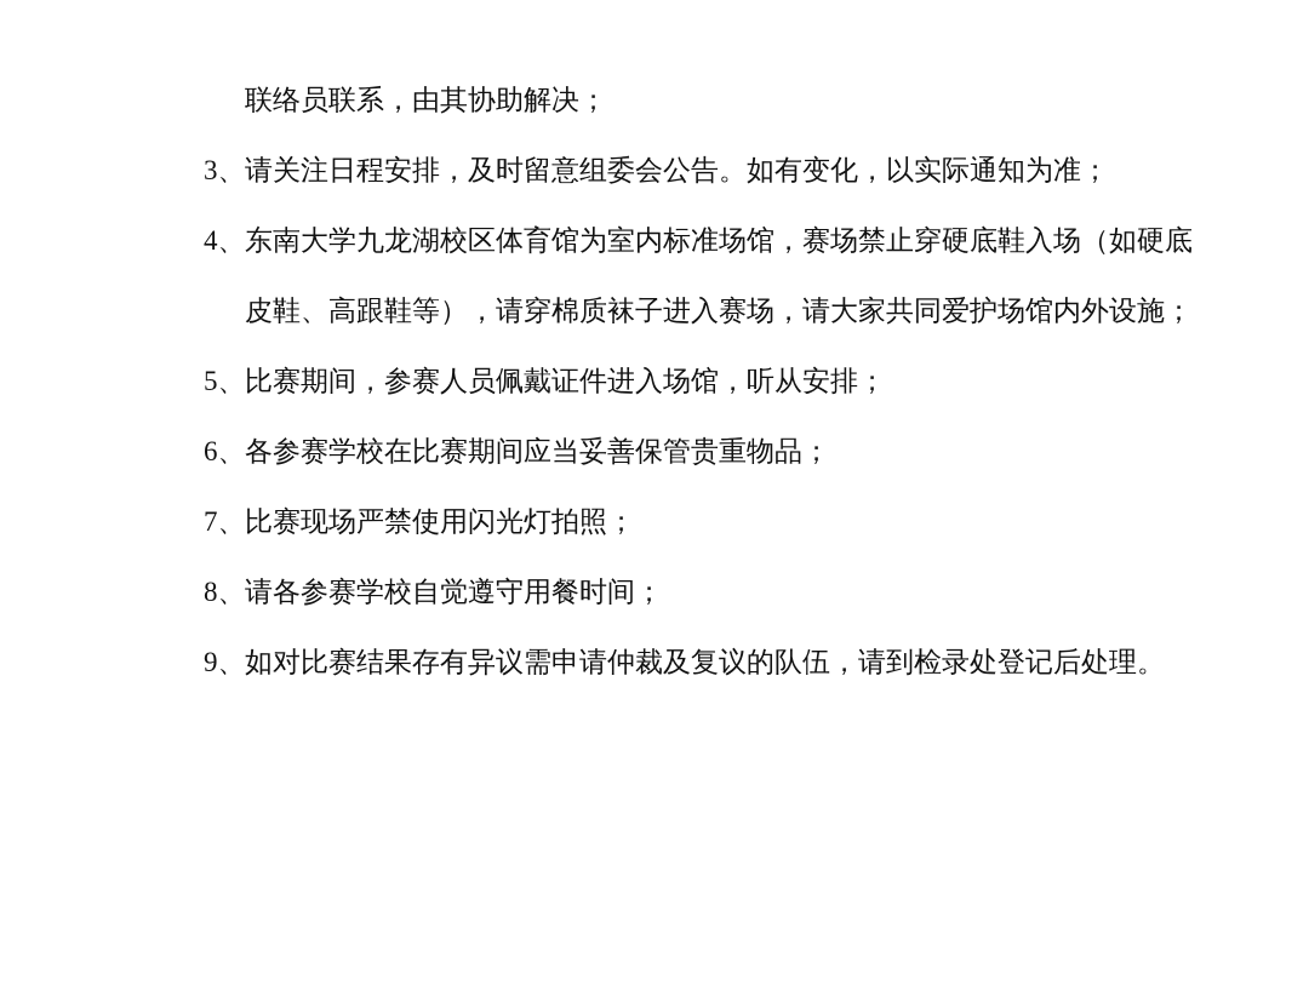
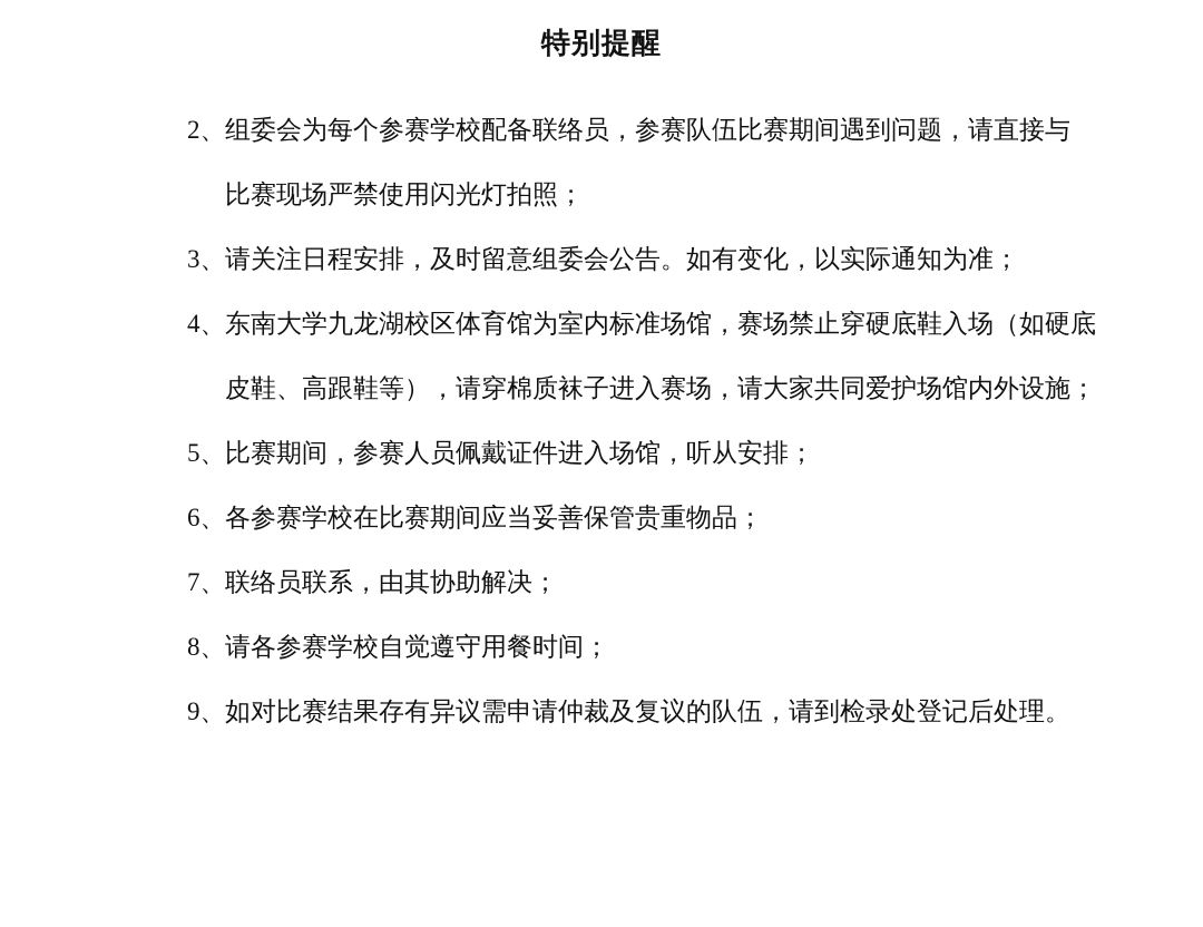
+ 特别提醒
+ 2、组委会为每个参赛学校配备联络员，参赛队伍比赛期间遇到问题，请直接与
- 联络员联系，由其协助解决；
+ 比赛现场严禁使用闪光灯拍照；
  3、请关注日程安排，及时留意组委会公告。如有变化，以实际通知为准；
  4、东南大学九龙湖校区体育馆为室内标准场馆，赛场禁止穿硬底鞋入场（如硬底
  皮鞋、高跟鞋等），请穿棉质袜子进入赛场，请大家共同爱护场馆内外设施；
  5、比赛期间，参赛人员佩戴证件进入场馆，听从安排；
  6、各参赛学校在比赛期间应当妥善保管贵重物品；
- 7、比赛现场严禁使用闪光灯拍照；
+ 7、联络员联系，由其协助解决；
  8、请各参赛学校自觉遵守用餐时间；
  9、如对比赛结果存有异议需申请仲裁及复议的队伍，请到检录处登记后处理。
